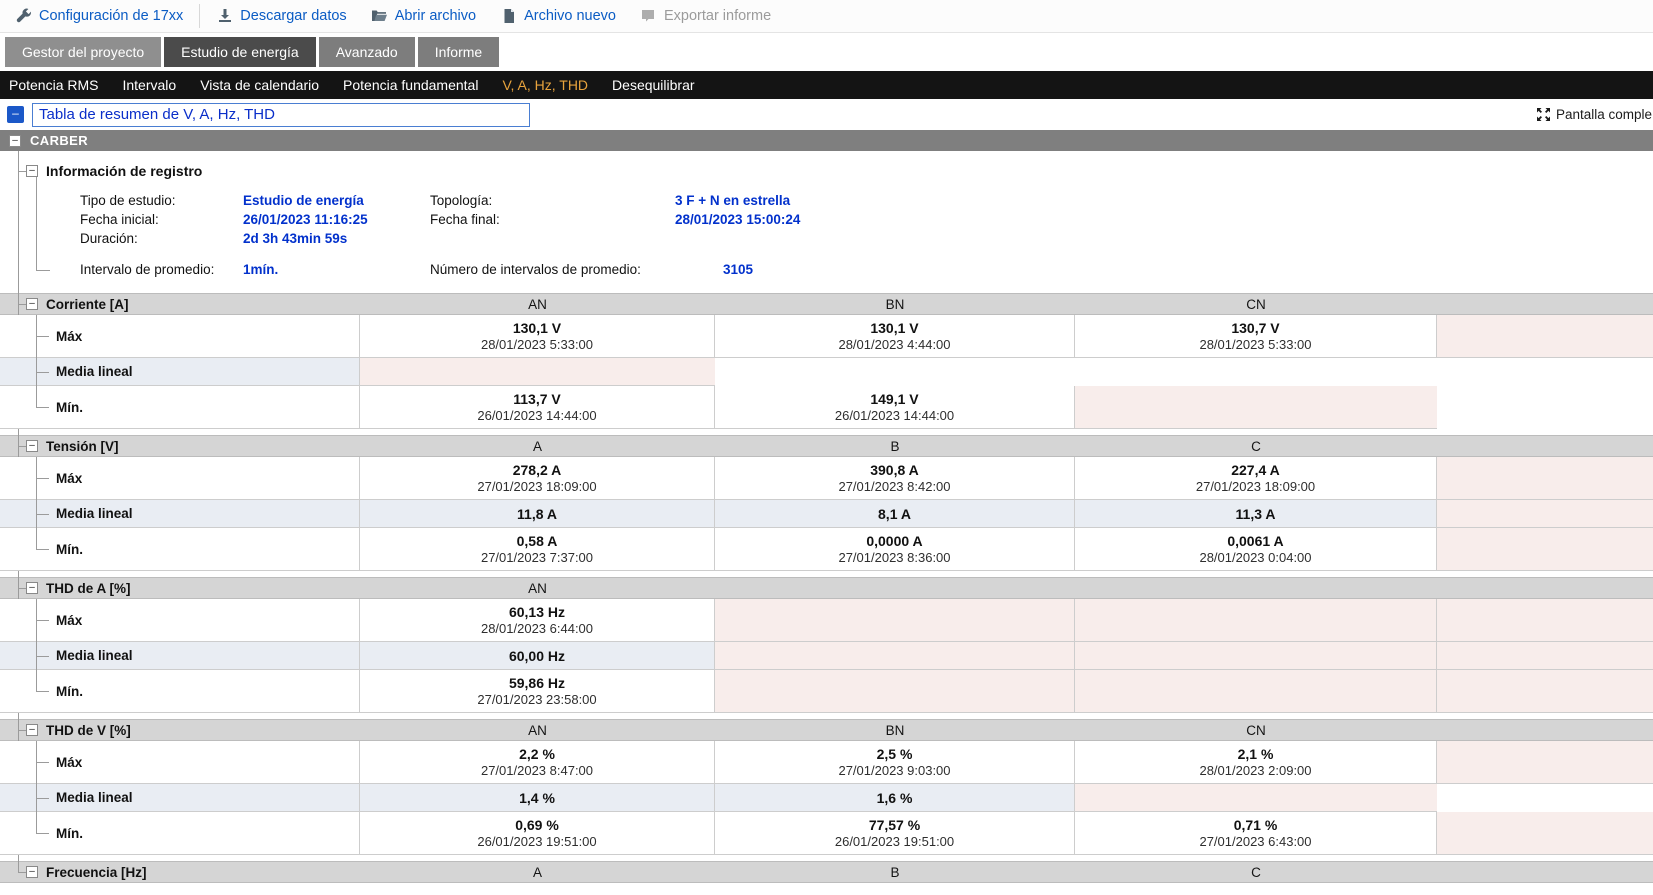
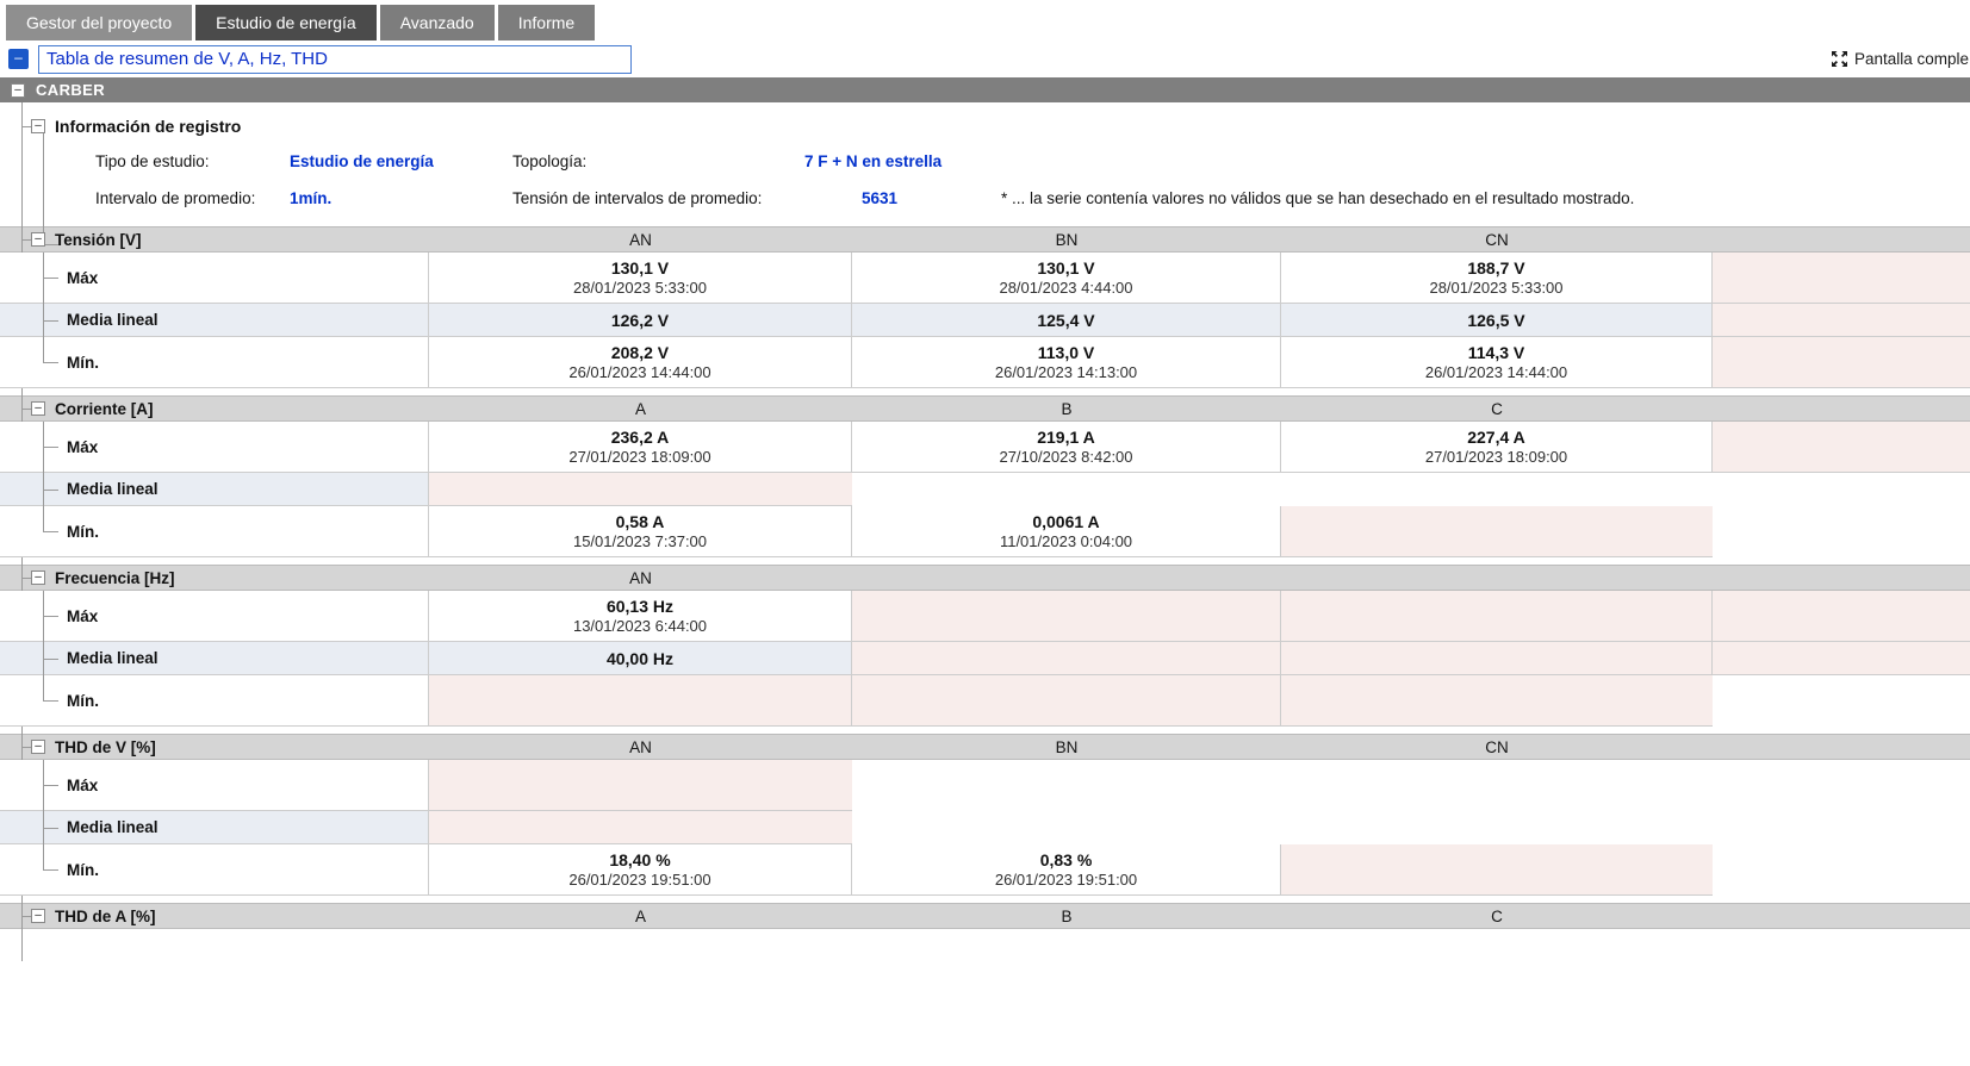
- Configuración de 17xx
- Descargar datos
- Abrir archivo
- Archivo nuevo
- Exportar informe
  Gestor del proyecto
  Estudio de energía
  Avanzado
  Informe
- Potencia RMS
- Intervalo
- Vista de calendario
- Potencia fundamental
- V, A, Hz, THD
- Desequilibrar
  –
  Tabla de resumen de V, A, Hz, THD
  Pantalla comple
  –
  CARBER
  –
  Información de registro
  Tipo de estudio:
  Estudio de energía
  Topología:
- 3 F + N en estrella
+ 7 F + N en estrella
- Fecha inicial:
- 26/01/2023 11:16:25
- Fecha final:
- 28/01/2023 15:00:24
- Duración:
- 2d 3h 43min 59s
  Intervalo de promedio:
  1mín.
- Número de intervalos de promedio:
+ Tensión de intervalos de promedio:
- 3105
+ 5631
+ * ... la serie contenía valores no válidos que se han desechado en el resultado mostrado.
  –
- Corriente [A]
+ Tensión [V]
  AN
  BN
  CN
  Máx
  130,1 V
  28/01/2023 5:33:00
  130,1 V
  28/01/2023 4:44:00
- 130,7 V
+ 188,7 V
  28/01/2023 5:33:00
  Media lineal
+ 126,2 V
+ 125,4 V
+ 126,5 V
  Mín.
- 113,7 V
+ 208,2 V
  26/01/2023 14:44:00
+ 113,0 V
+ 26/01/2023 14:13:00
- 149,1 V
+ 114,3 V
  26/01/2023 14:44:00
  –
- Tensión [V]
+ Corriente [A]
  A
  B
  C
  Máx
- 278,2 A
+ 236,2 A
  27/01/2023 18:09:00
- 390,8 A
+ 219,1 A
- 27/01/2023 8:42:00
+ 27/10/2023 8:42:00
  227,4 A
  27/01/2023 18:09:00
  Media lineal
- 11,8 A
- 8,1 A
- 11,3 A
  Mín.
  0,58 A
- 27/01/2023 7:37:00
+ 15/01/2023 7:37:00
- 0,0000 A
- 27/01/2023 8:36:00
  0,0061 A
- 28/01/2023 0:04:00
+ 11/01/2023 0:04:00
  –
- THD de A [%]
+ Frecuencia [Hz]
  AN
  Máx
  60,13 Hz
- 28/01/2023 6:44:00
+ 13/01/2023 6:44:00
  Media lineal
- 60,00 Hz
+ 40,00 Hz
  Mín.
- 59,86 Hz
- 27/01/2023 23:58:00
  –
  THD de V [%]
  AN
  BN
  CN
  Máx
- 2,2 %
- 27/01/2023 8:47:00
- 2,5 %
- 27/01/2023 9:03:00
- 2,1 %
- 28/01/2023 2:09:00
  Media lineal
- 1,4 %
- 1,6 %
  Mín.
- 0,69 %
+ 18,40 %
  26/01/2023 19:51:00
- 77,57 %
+ 0,83 %
  26/01/2023 19:51:00
- 0,71 %
- 27/01/2023 6:43:00
  –
- Frecuencia [Hz]
+ THD de A [%]
  A
  B
  C
